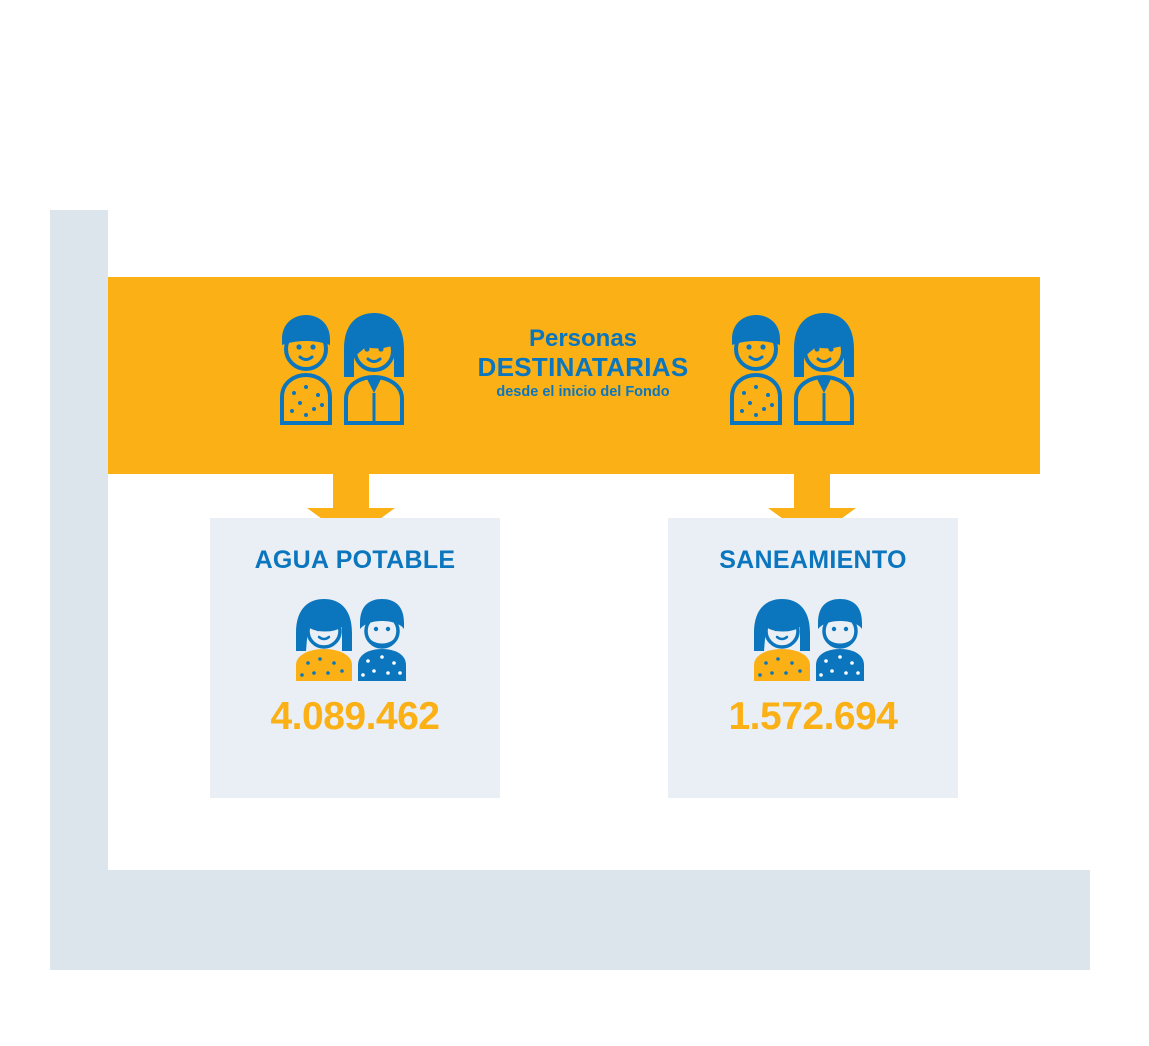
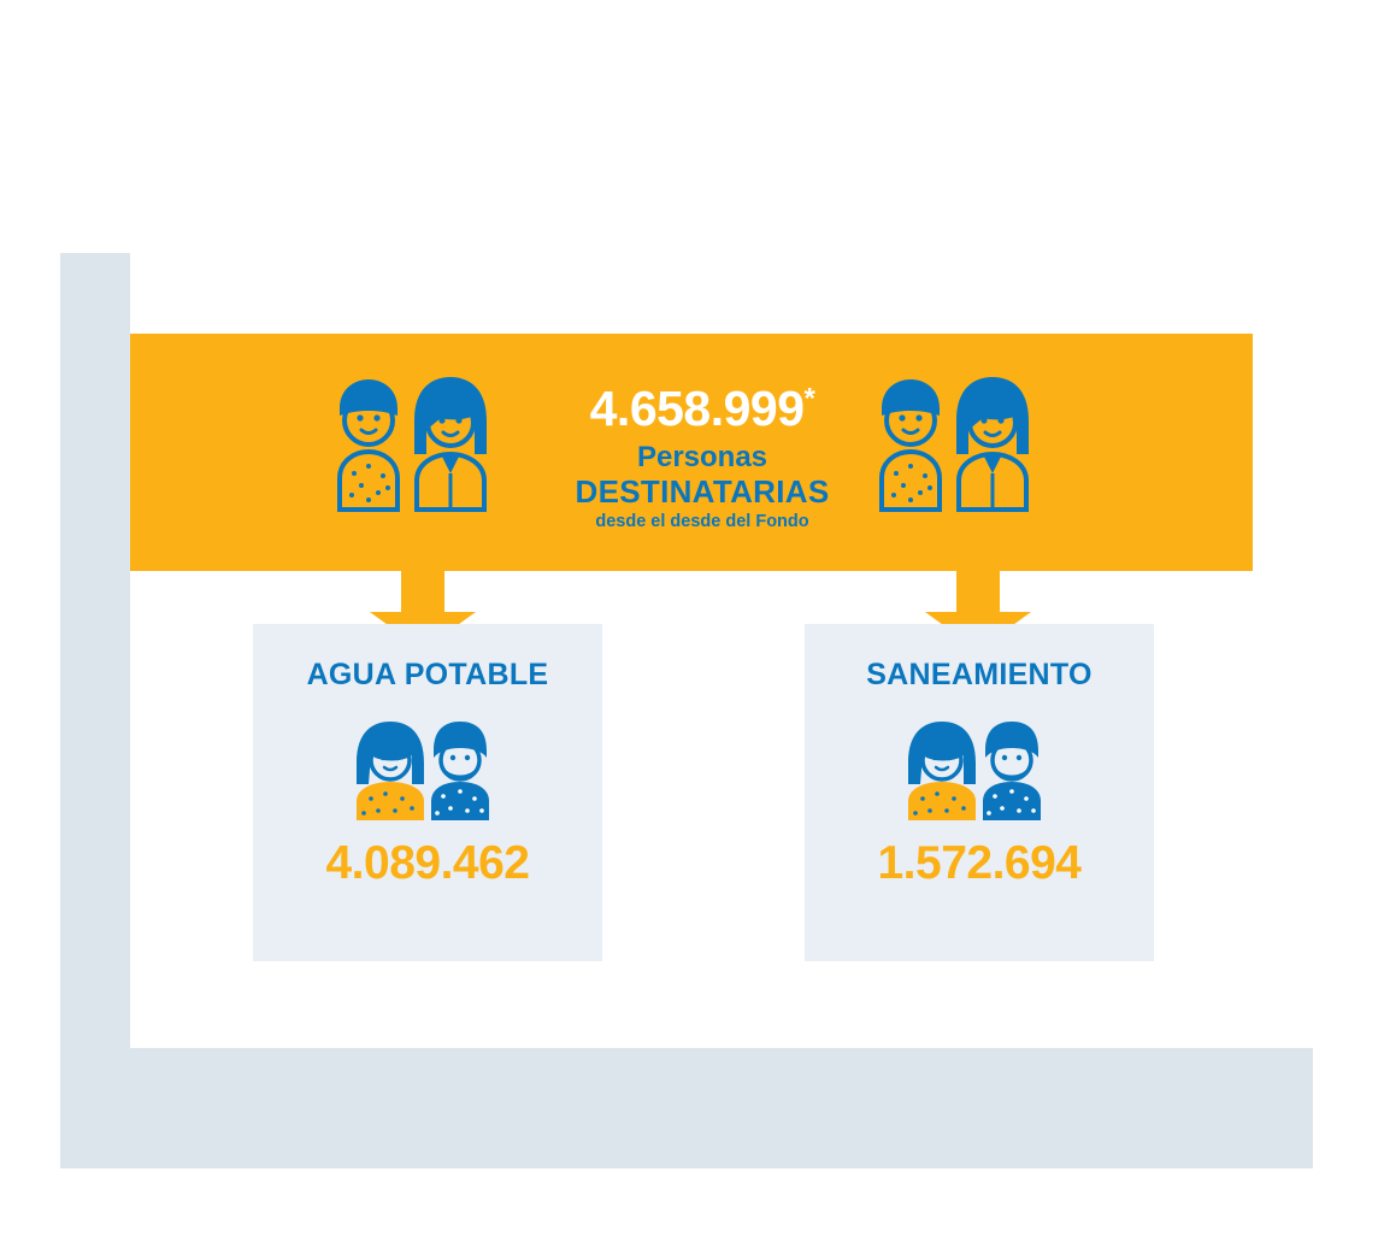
+ 4.658.999*
  Personas
  DESTINATARIAS
- desde el inicio del Fondo
+ desde el desde del Fondo
  AGUA POTABLE
  4.089.462
  SANEAMIENTO
  1.572.694
